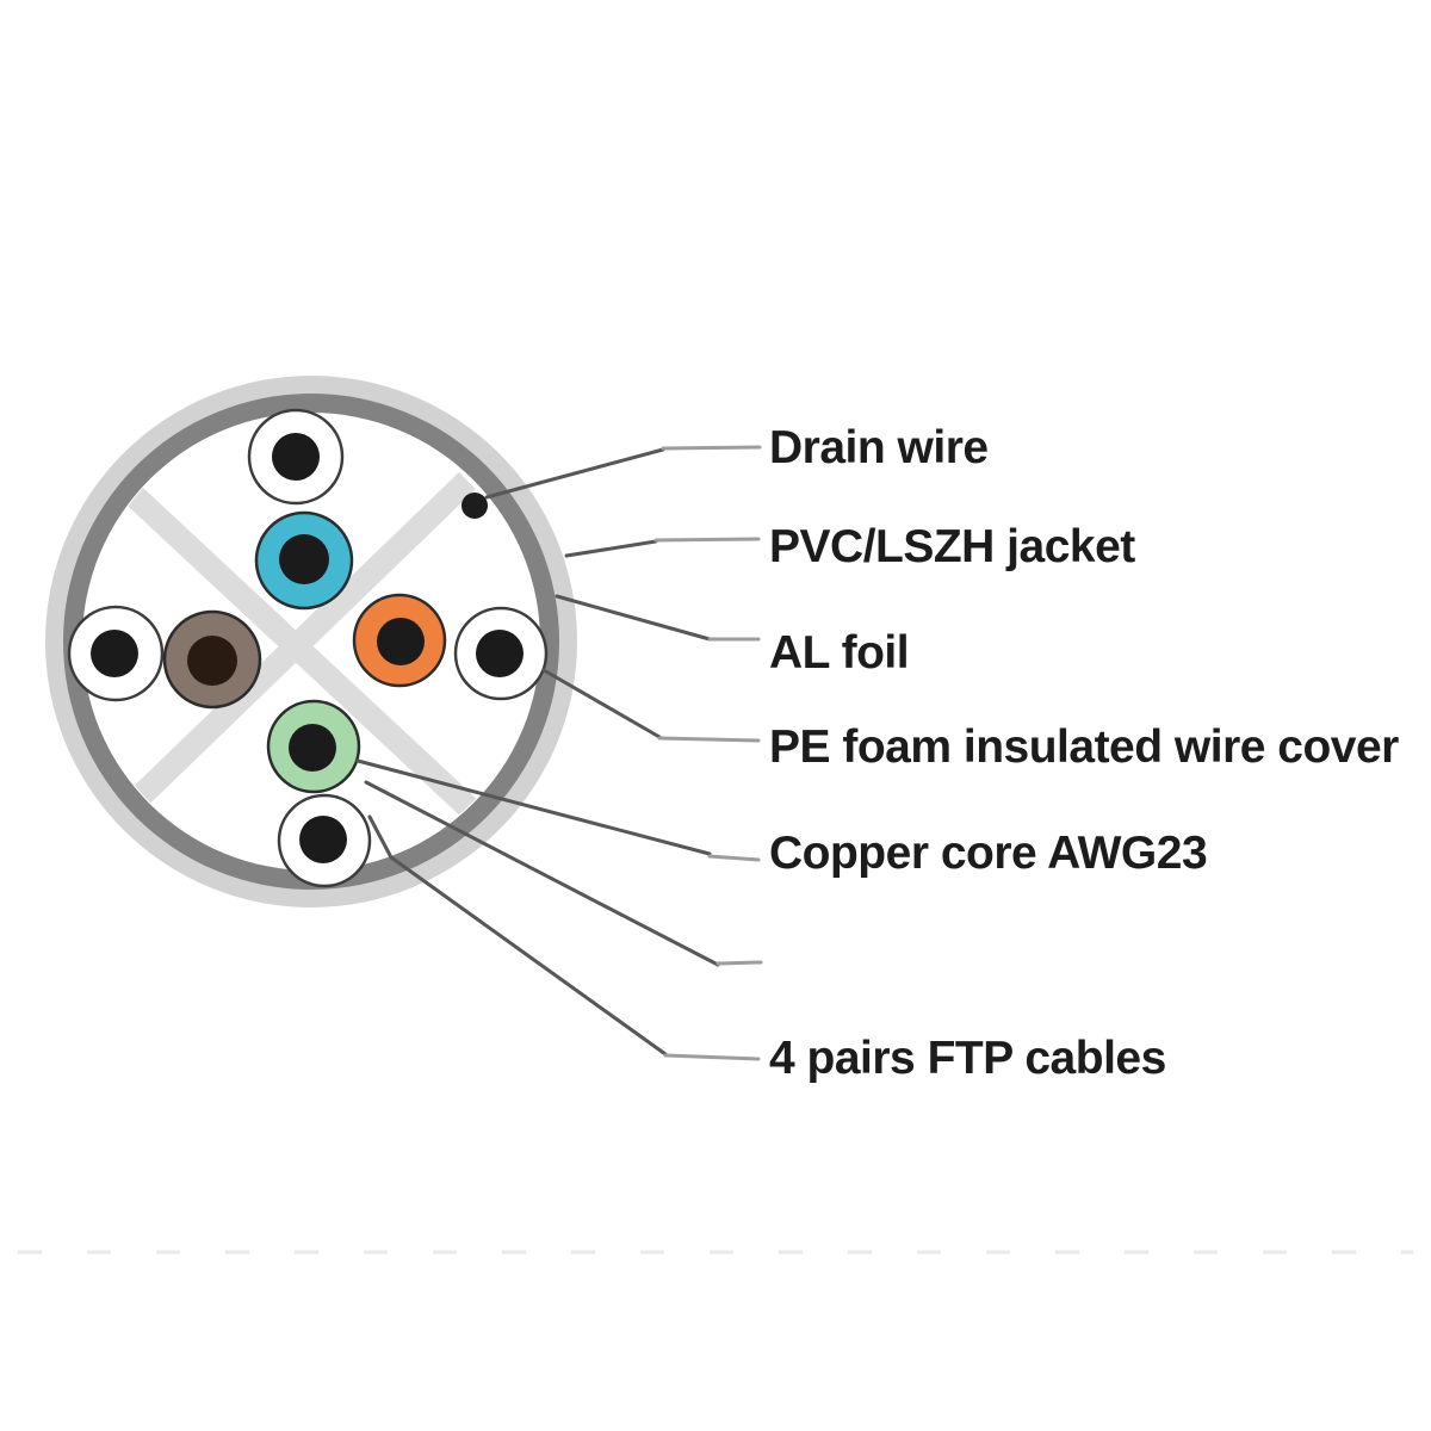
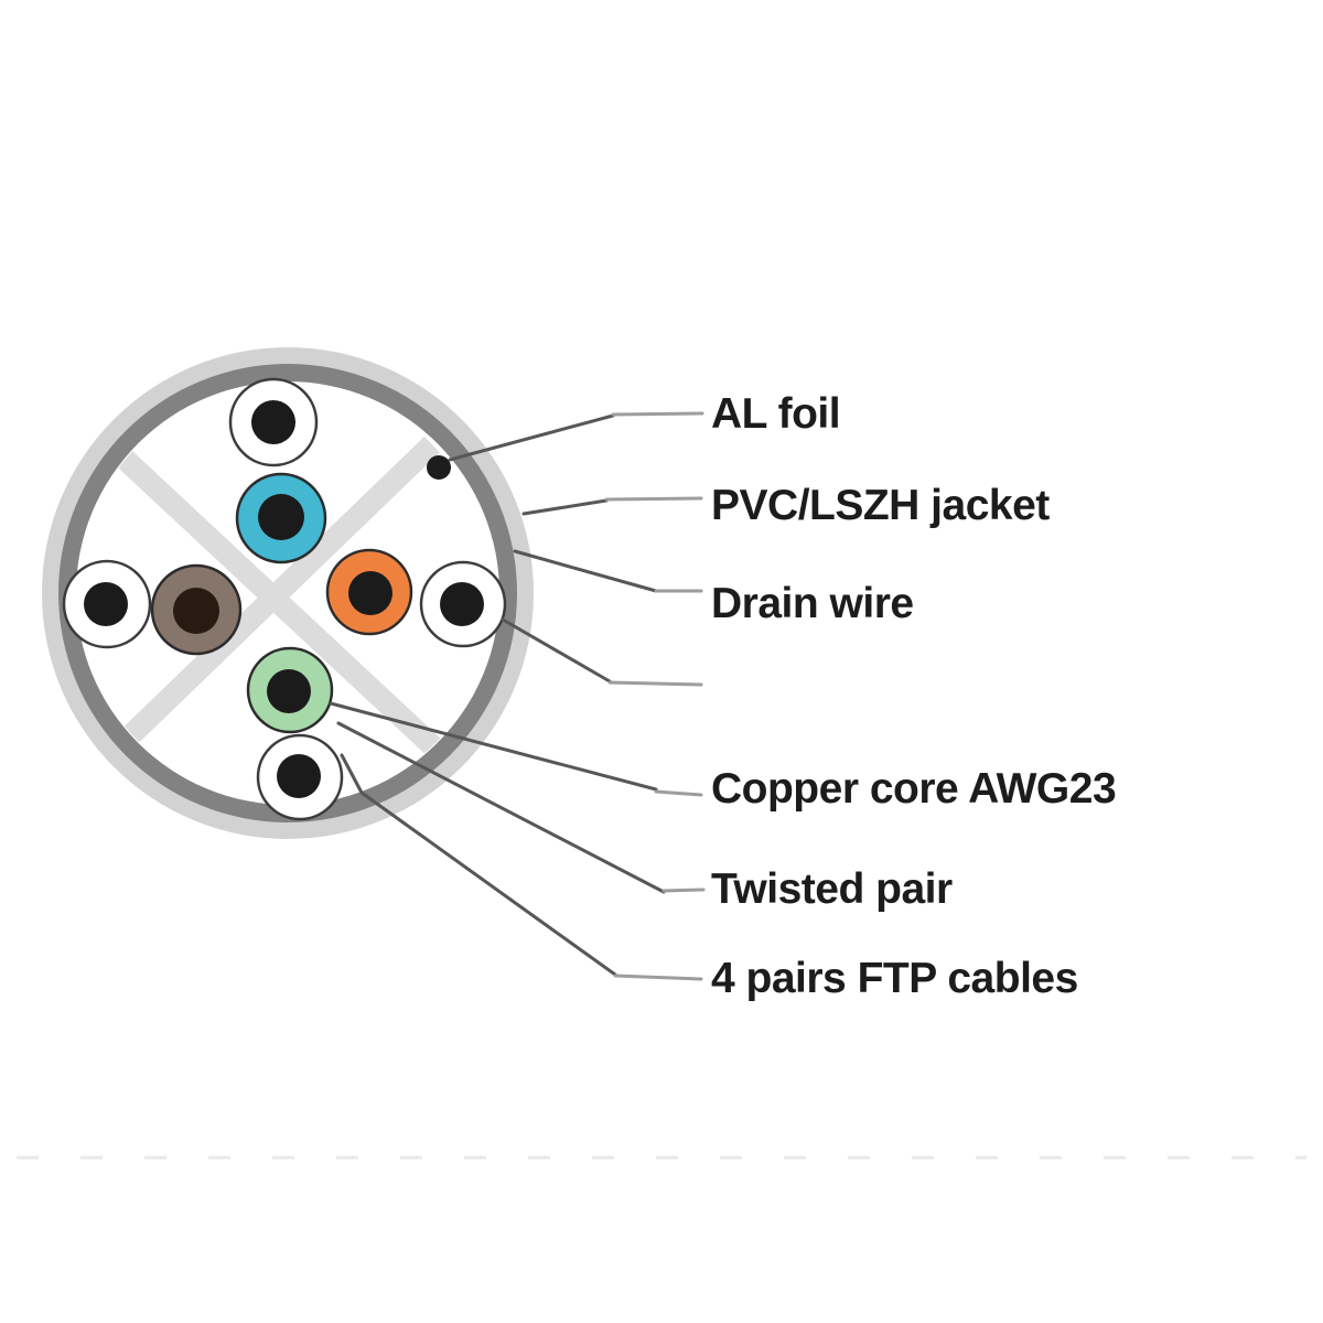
- Drain wire
+ AL foil
  PVC/LSZH jacket
- AL foil
+ Drain wire
- PE foam insulated wire cover
  Copper core AWG23
+ Twisted pair
  4 pairs FTP cables
